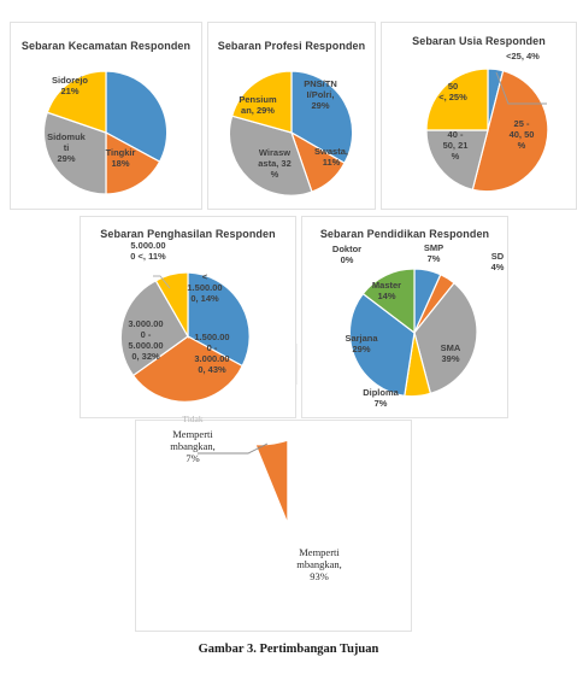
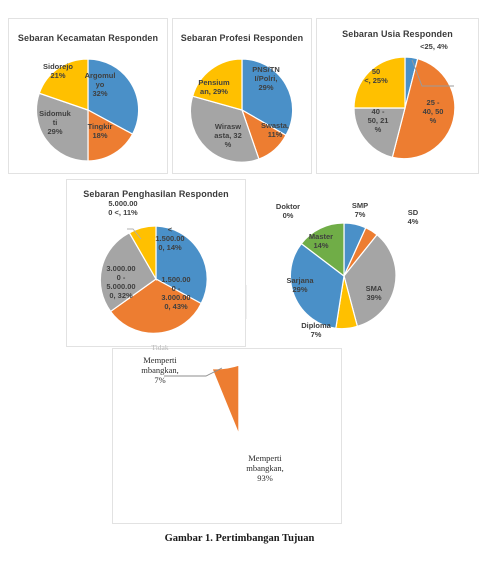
  Sebaran Kecamatan Responden
+ Argomul
+ yo
+ 32%
  Tingkir
  18%
  Sidomuk
  ti
  29%
  Sidorejo
  21%
  Sebaran Profesi Responden
  PNS/TN
  I/Polri,
  29%
  Swasta,
  11%
  Wirasw
  asta, 32
  %
  Pensium
  an, 29%
  Sebaran Usia Responden
  <25, 4%
  25 -
  40, 50
  %
  40 -
  50, 21
  %
  50
  <, 25%
  Sebaran Penghasilan Responden
  <
  1.500.00
  0, 14%
  1.500.00
  0 -
  3.000.00
  0, 43%
  3.000.00
  0 -
  5.000.00
  0, 32%
  5.000.00
  0 <, 11%
- Sebaran Pendidikan Responden
  SMP
  7%
  SD
  4%
  SMA
  39%
  Diploma
  7%
  Sarjana
  29%
  Master
  14%
  Doktor
  0%
  Tidak
  Memperti
  mbangkan,
  7%
  Memperti
  mbangkan,
  93%
- Gambar 3. Pertimbangan Tujuan
+ Gambar 1. Pertimbangan Tujuan
